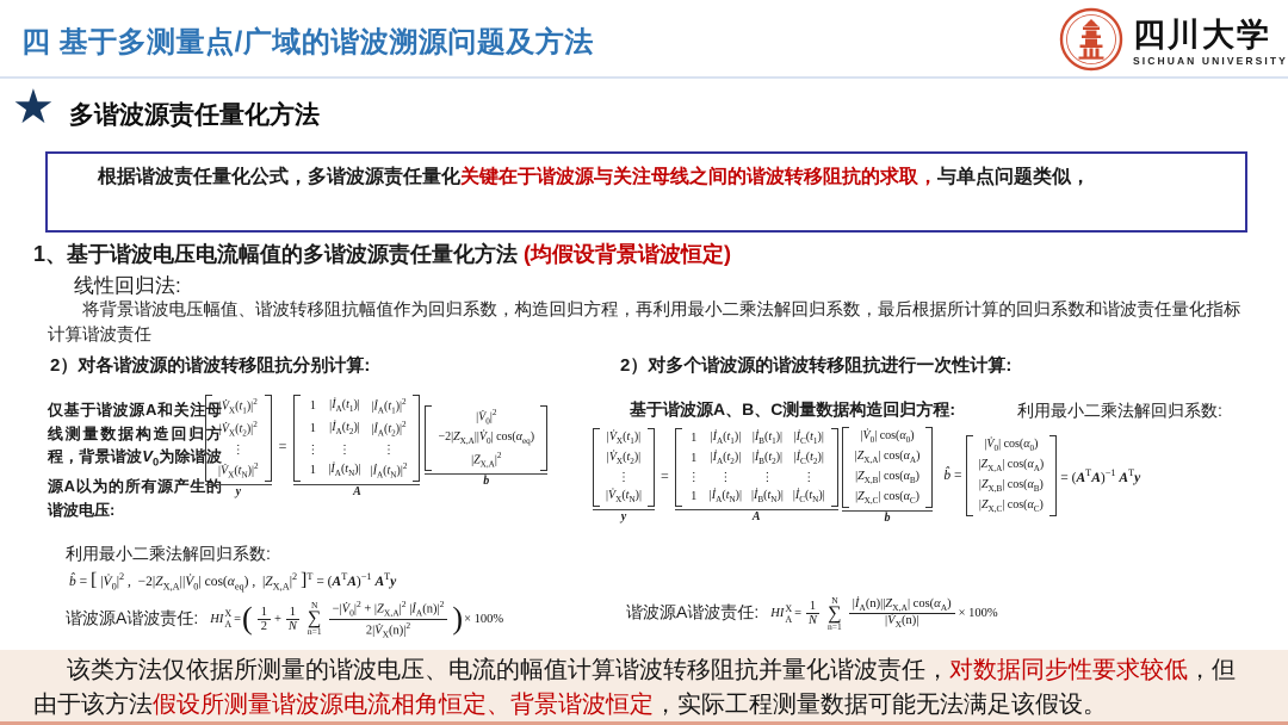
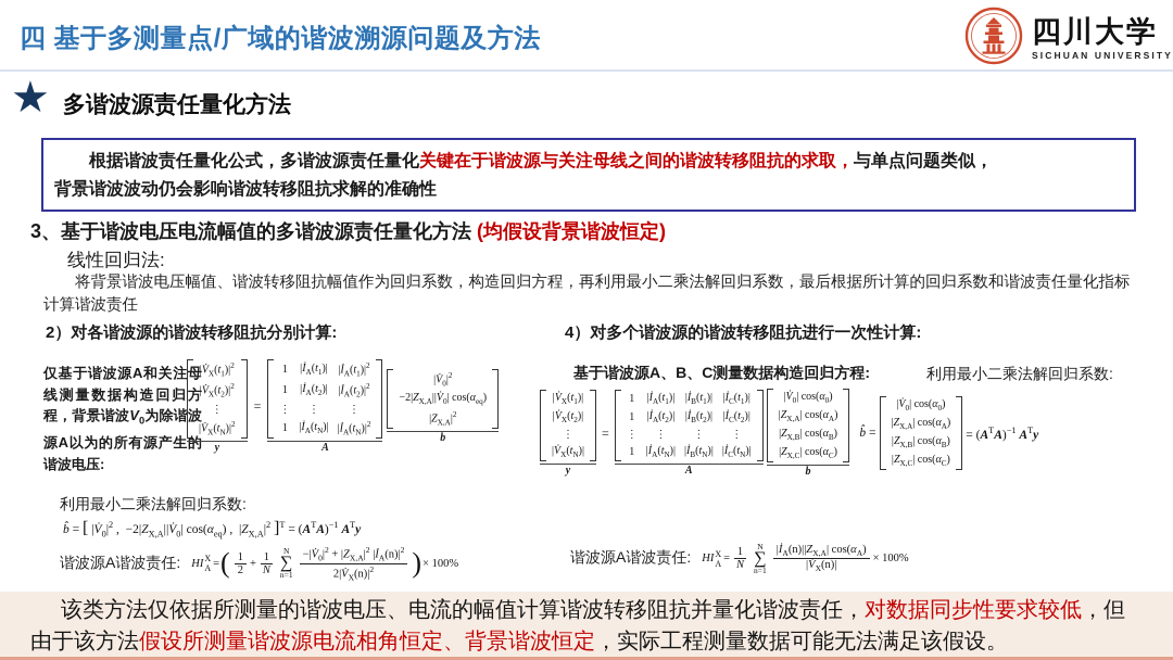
  四 基于多测量点/广域的谐波溯源问题及方法
  四川大学
  SICHUAN UNIVERSITY
  ★
  多谐波源责任量化方法
  根据谐波责任量化公式，多谐波源责任量化关键在于谐波源与关注母线之间的谐波转移阻抗的求取，与单点问题类似，
+ 背景谐波波动仍会影响谐波转移阻抗求解的准确性
- 1、基于谐波电压电流幅值的多谐波源责任量化方法 (均假设背景谐波恒定)
+ 3、基于谐波电压电流幅值的多谐波源责任量化方法 (均假设背景谐波恒定)
  线性回归法:
  将背景谐波电压幅值、谐波转移阻抗幅值作为回归系数，构造回归方程，再利用最小二乘法解回归系数，最后根据所计算的回归系数和谐波责任量化指标计算谐波责任
  2）对各谐波源的谐波转移阻抗分别计算:
- 2）对多个谐波源的谐波转移阻抗进行一次性计算:
+ 4）对多个谐波源的谐波转移阻抗进行一次性计算:
  仅基于谐波源A和关注母线测量数据构造回归方程，背景谐波V0为除谐波源A以为的所有源产生的谐波电压:
  |V̇X(t1)|2
  |V̇X(t2)|2
  ⋮
  |V̇X(tN)|2
  y
  =
  1	|İA(t1)|	|İA(t1)|2
  1	|İA(t2)|	|İA(t2)|2
  ⋮	⋮	⋮
  1	|İA(tN)|	|İA(tN)|2
  A
  |V̇0|2
  −2|ZX,A||V̇0| cos(αeq)
  |ZX,A|2
  b
  利用最小二乘法解回归系数:
  b̂ = [ |V̇0|2 , −2|ZX,A||V̇0| cos(αeq) , |ZX,A|2 ]T = (ATA)−1 ATy
  谐波源A谐波责任:
  HI
  X
  A
  =
  (
  1
  2
  +
  1
  N
  N
  ∑
  n=1
  −|V̇0|2 + |ZX,A|2 |İA(n)|2
  2|V̇X(n)|2
  )
  × 100%
  基于谐波源A、B、C测量数据构造回归方程:
  利用最小二乘法解回归系数:
  |V̇X(t1)|
  |V̇X(t2)|
  ⋮
  |V̇X(tN)|
  y
  =
  1	|İA(t1)|	|İB(t1)|	|İC(t1)|
  1	|İA(t2)|	|İB(t2)|	|İC(t2)|
  ⋮	⋮	⋮	⋮
  1	|İA(tN)|	|İB(tN)|	|İC(tN)|
  A
  |V̇0| cos(α0)
  |ZX,A| cos(αA)
  |ZX,B| cos(αB)
  |ZX,C| cos(αC)
  b
  b̂ =
  |V̇0| cos(α0)
  |ZX,A| cos(αA)
  |ZX,B| cos(αB)
  |ZX,C| cos(αC)
  = (ATA)−1 ATy
  谐波源A谐波责任:
  HI
  X
  A
  =
  1
  N
  N
  ∑
  n=1
  |İA(n)||ZX,A| cos(αA)
  |V̇X(n)|
  × 100%
  该类方法仅依据所测量的谐波电压、电流的幅值计算谐波转移阻抗并量化谐波责任，对数据同步性要求较低，但由于该方法假设所测量谐波源电流相角恒定、背景谐波恒定，实际工程测量数据可能无法满足该假设。
